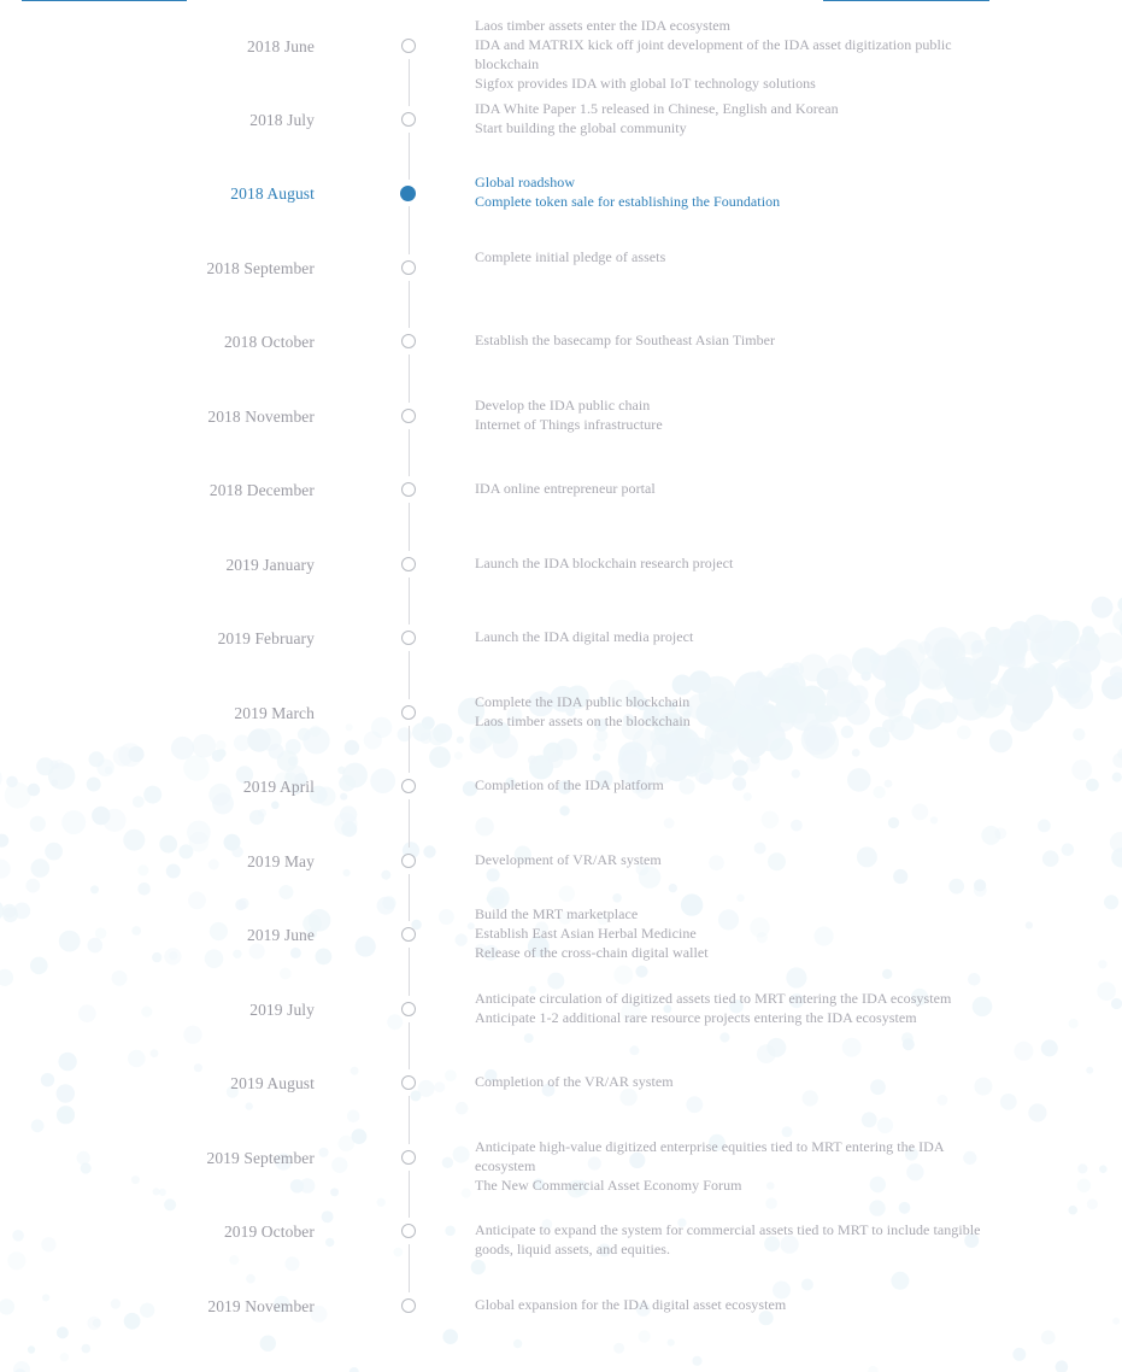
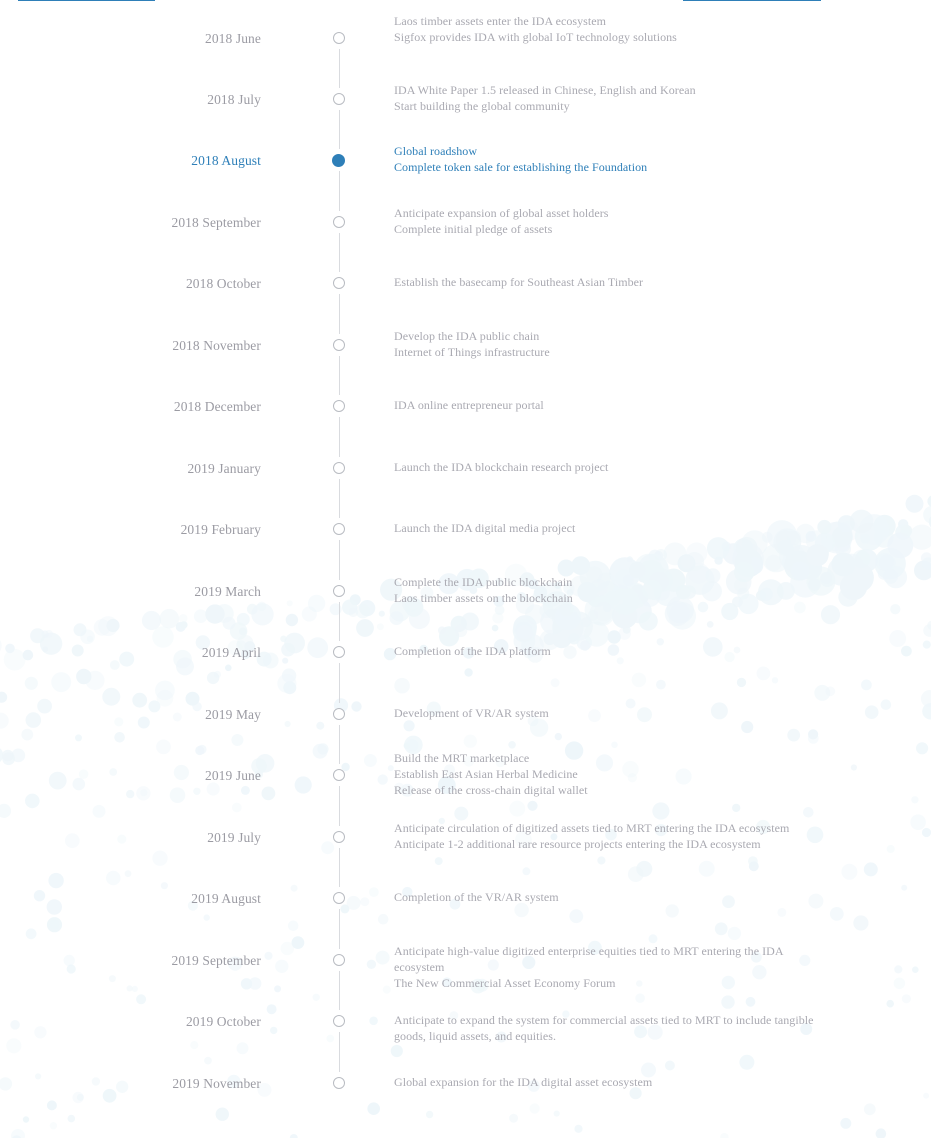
  2018 June
  Laos timber assets enter the IDA ecosystem
- IDA and MATRIX kick off joint development of the IDA asset digitization public blockchain
  Sigfox provides IDA with global IoT technology solutions
  2018 July
  IDA White Paper 1.5 released in Chinese, English and Korean
  Start building the global community
  2018 August
  Global roadshow
  Complete token sale for establishing the Foundation
  2018 September
+ Anticipate expansion of global asset holders
  Complete initial pledge of assets
  2018 October
  Establish the basecamp for Southeast Asian Timber
  2018 November
  Develop the IDA public chain
  Internet of Things infrastructure
  2018 December
  IDA online entrepreneur portal
  2019 January
  Launch the IDA blockchain research project
  2019 February
  Launch the IDA digital media project
  2019 March
  Complete the IDA public blockchain
  Laos timber assets on the blockchain
  2019 April
  Completion of the IDA platform
  2019 May
  Development of VR/AR system
  2019 June
  Build the MRT marketplace
  Establish East Asian Herbal Medicine
  Release of the cross-chain digital wallet
  2019 July
  Anticipate circulation of digitized assets tied to MRT entering the IDA ecosystem
  Anticipate 1-2 additional rare resource projects entering the IDA ecosystem
  2019 August
  Completion of the VR/AR system
  2019 September
  Anticipate high-value digitized enterprise equities tied to MRT entering the IDA ecosystem
  The New Commercial Asset Economy Forum
  2019 October
  Anticipate to expand the system for commercial assets tied to MRT to include tangible goods, liquid assets, and equities.
  2019 November
  Global expansion for the IDA digital asset ecosystem
